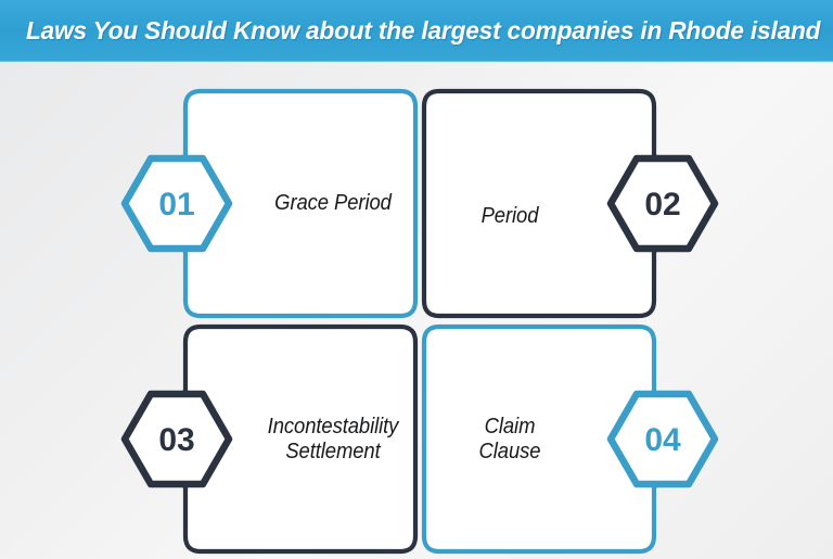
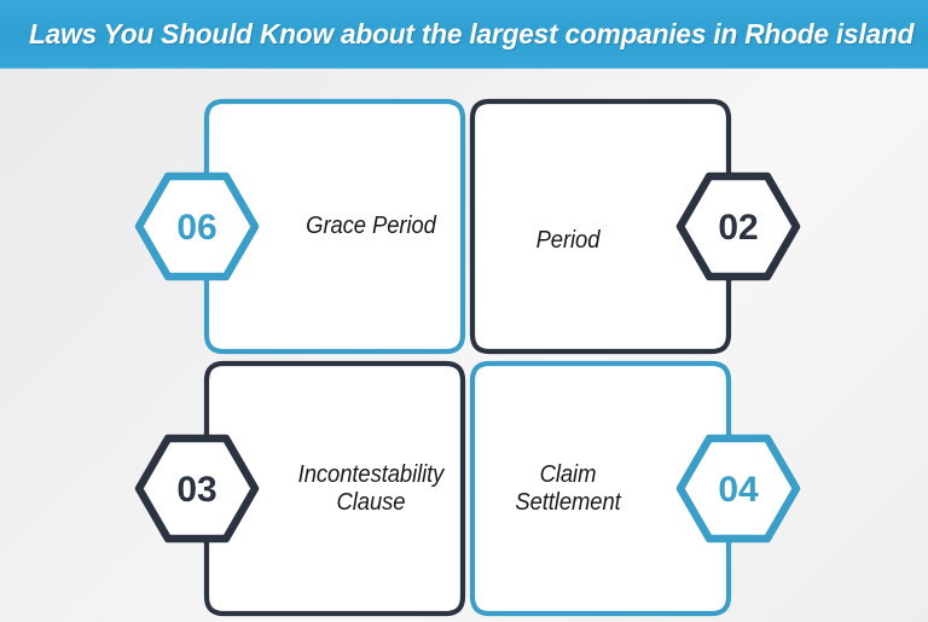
  Laws You Should Know about the largest companies in Rhode island
- 01
+ 06
  Grace Period
  02
  Period
  03
  Incontestability
- Settlement
+ Clause
  04
  Claim
- Clause
+ Settlement
